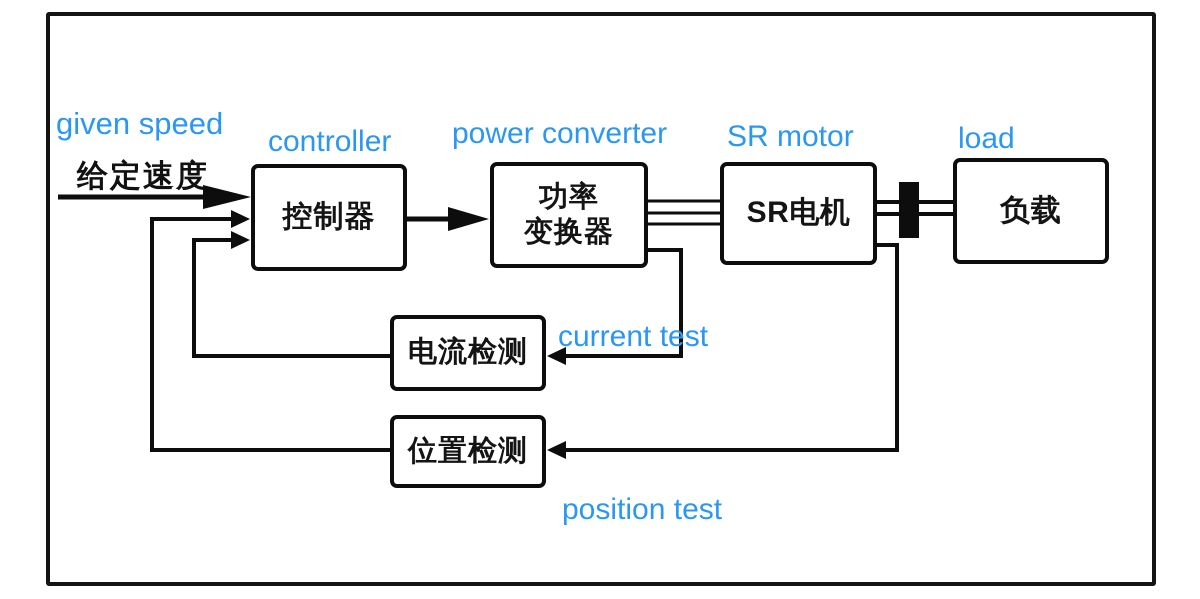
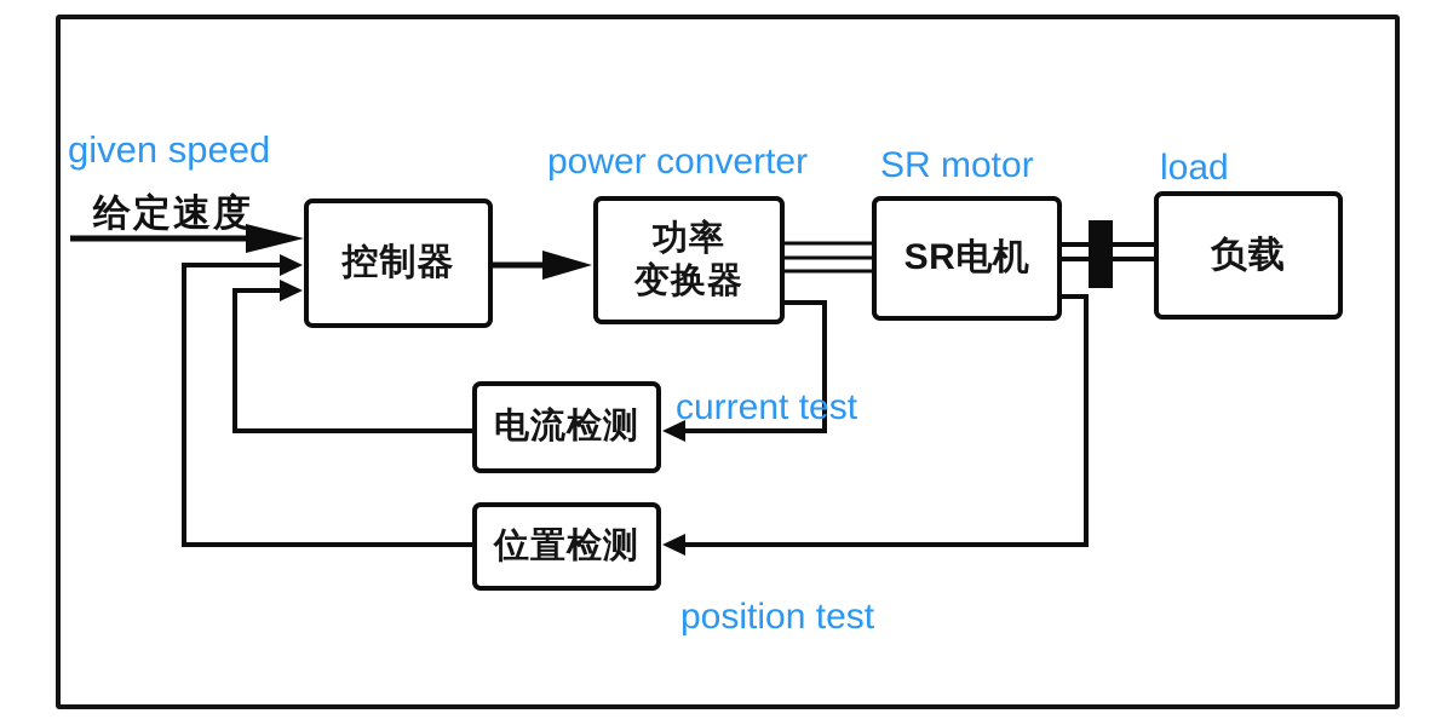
  控制器
  功率
  变换器
  SR电机
  负载
  电流检测
  位置检测
  given speed
- controller
  power converter
  SR motor
  load
  current test
  position test
  给定速度
